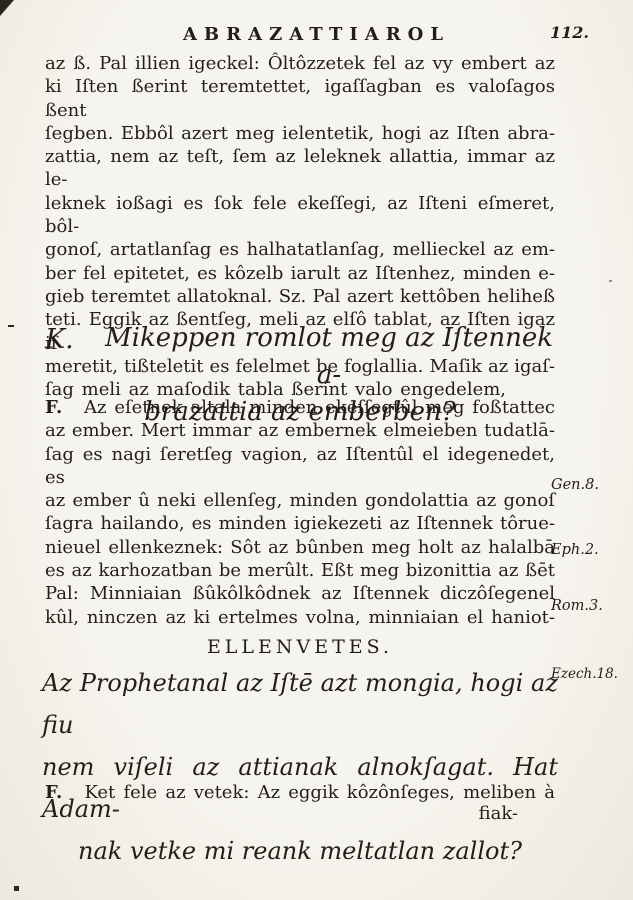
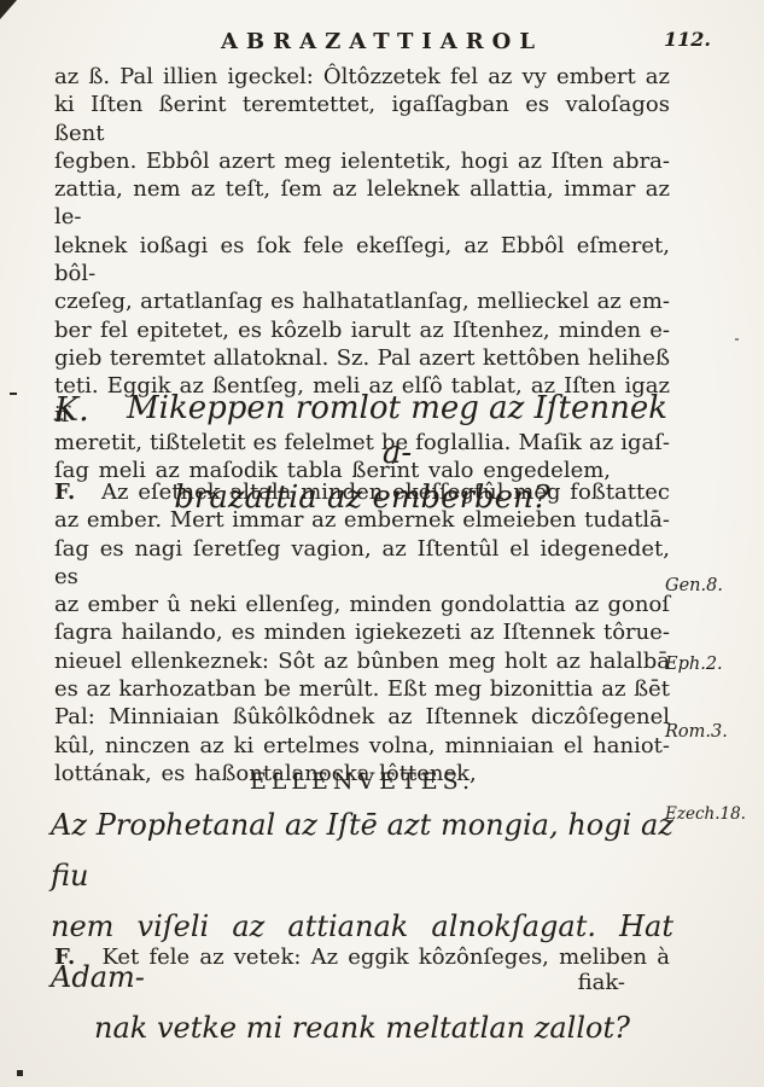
  ABRAZATTIAROL
  112.
  az ß. Pal illien igeckel: Ôltôzzetek fel az vy embert az
  ki Iſten ßerint teremtettet, igaſſagban es valoſagos ßent
  ſegben. Ebbôl azert meg ielentetik, hogi az Iſten abra-
  zattia, nem az teſt, ſem az leleknek allattia, immar az le-
- leknek ioßagi es ſok fele ekeſſegi, az Iſteni eſmeret, bôl-
+ leknek ioßagi es ſok fele ekeſſegi, az Ebbôl eſmeret, bôl-
- gonoſ, artatlanſag es halhatatlanſag, mellieckel az em-
+ czeſeg, artatlanſag es halhatatlanſag, mellieckel az em-
  ber fel epitetet, es kôzelb iarult az Iſtenhez, minden e-
  gieb teremtet allatoknal. Sz. Pal azert kettôben heliheß
  teti. Eggik az ßentſeg, meli az elſô tablat, az Iſten igaz iſ
  meretit, tißteletit es felelmet be foglallia. Maſik az igaſ-
  ſag meli az maſodik tabla ßerint valo engedelem,
  K.
  Mikeppen romlot meg az Iſtennek a-
  brazattia az emberben?
  F. Az eſetnek altala minden ekeſſegtûl meg foßtattec
  az ember. Mert immar az embernek elmeieben tudatlā-
  ſag es nagi ſeretſeg vagion, az Iſtentûl el idegenedet, es
  az ember û neki ellenſeg, minden gondolattia az gonoſ
  ſagra hailando, es minden igiekezeti az Iſtennek tôrue-
  nieuel ellenkeznek: Sôt az bûnben meg holt az halalbā
  es az karhozatban be merûlt. Eßt meg bizonittia az ßēt
  Pal: Minniaian ßûkôlkôdnek az Iſtennek diczôſegenel
  kûl, ninczen az ki ertelmes volna, minniaian el haniot-
+ lottának, es haßontalanocka lôttenek,
  ELLENVETES.
  Az Prophetanal az Iſtē azt mongia, hogi az fiu
  nem viſeli az attianak alnokſagat. Hat Adam-
  nak vetke mi reank meltatlan zallot?
  F. Ket fele az vetek: Az eggik kôzônſeges, meliben à
  fiak-
  Gen.8.
  Eph.2.
  Rom.3.
  Ezech.18.
